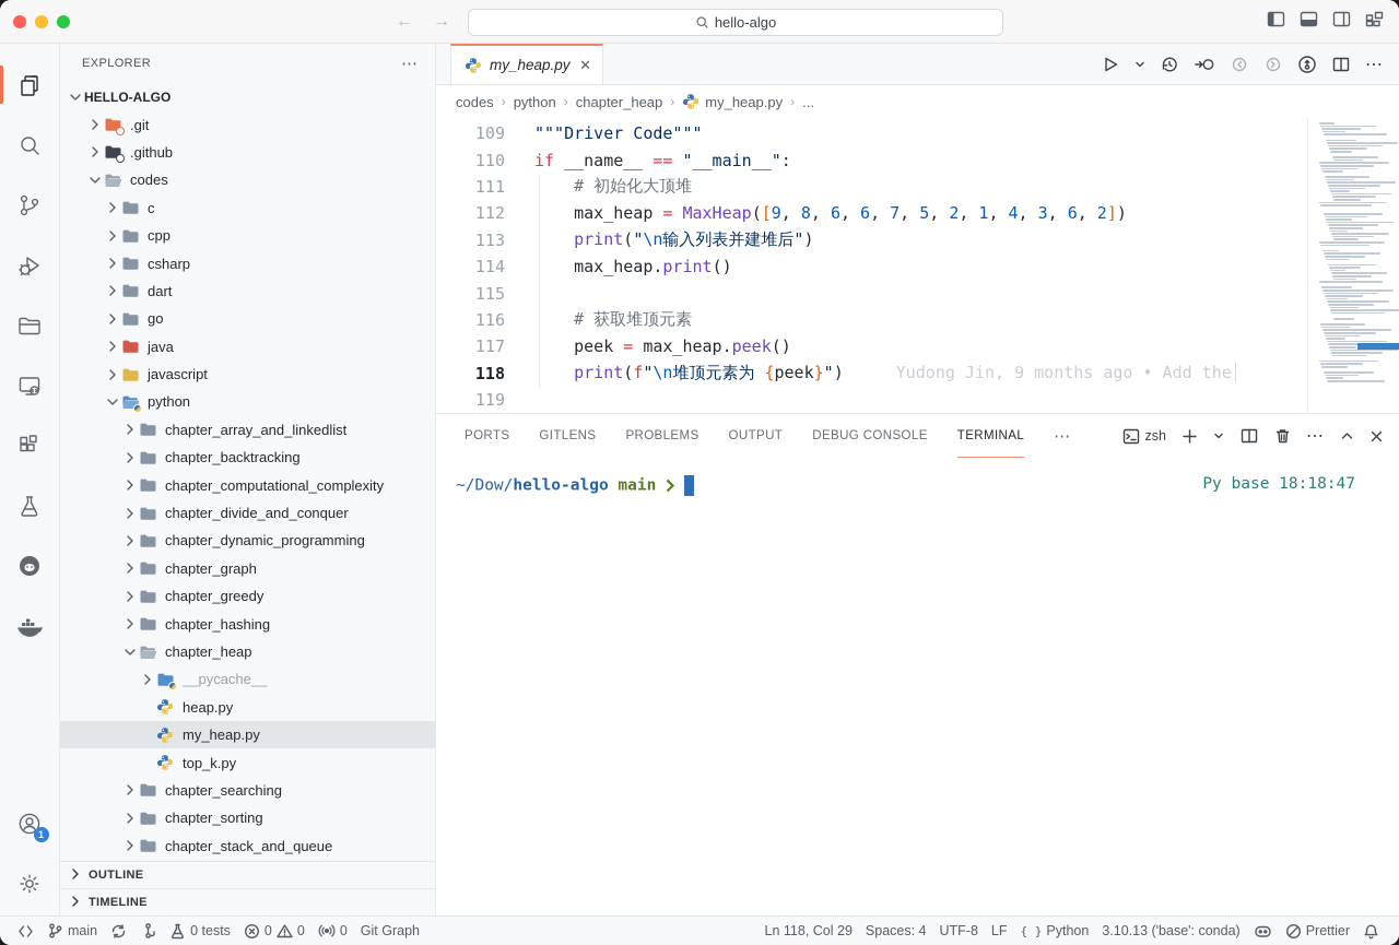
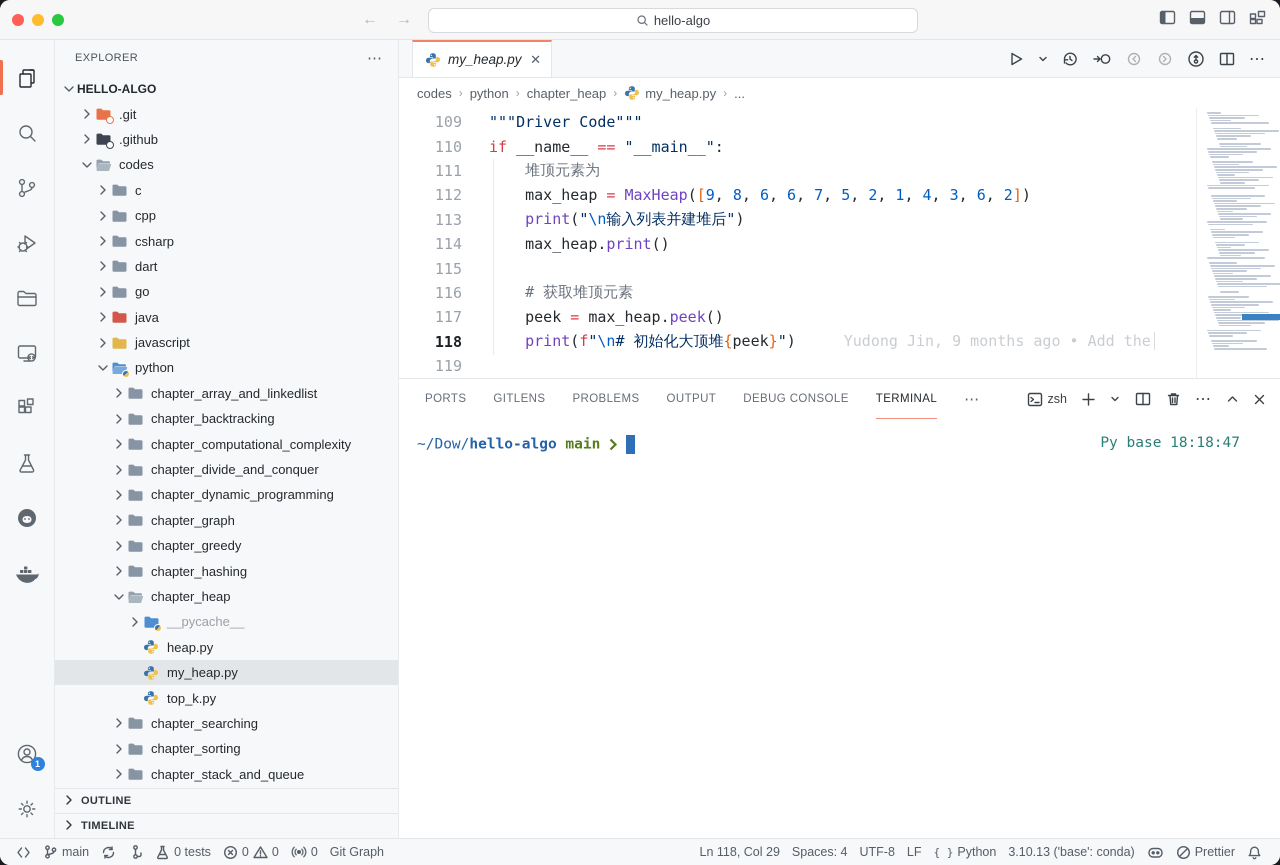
  ←
  →
  hello-algo
  1
  EXPLORER
  ⋯
  HELLO-ALGO
  .git
  .github
  codes
  c
  cpp
  csharp
  dart
  go
  java
  javascript
  python
  chapter_array_and_linkedlist
  chapter_backtracking
  chapter_computational_complexity
  chapter_divide_and_conquer
  chapter_dynamic_programming
  chapter_graph
  chapter_greedy
  chapter_hashing
  chapter_heap
  __pycache__
  heap.py
  my_heap.py
  top_k.py
  chapter_searching
  chapter_sorting
  chapter_stack_and_queue
  OUTLINE
  TIMELINE
  my_heap.py
  ✕
  ⋯
  codes
  ›
  python
  ›
  chapter_heap
  ›
  my_heap.py
  ›
  ...
  109
  """Driver Code"""
  110
  if __name__ == "__main__":
  111
- # 初始化大顶堆
+ 堆顶元素为
  112
  max_heap = MaxHeap([9, 8, 6, 6, 7, 5, 2, 1, 4, 3, 6, 2])
  113
  print("\n输入列表并建堆后")
  114
  max_heap.print()
  115
  116
  # 获取堆顶元素
  117
  peek = max_heap.peek()
  118
- print(f"\n堆顶元素为 {peek}") Yudong Jin, 9 months ago • Add the
+ print(f"\n# 初始化大顶堆{peek}") Yudong Jin, 9 months ago • Add the
  119
  PORTS
  GITLENS
  PROBLEMS
  OUTPUT
  DEBUG CONSOLE
  TERMINAL
  ⋯
  zsh
  ⋯
  ~/Dow/hello-algo main
  Py base 18:18:47
  main
  0 tests
  0
  0
  0
  Git Graph
  Ln 118, Col 29
  Spaces: 4
  UTF-8
  LF
  { }
  Python
  3.10.13 ('base': conda)
  Prettier
